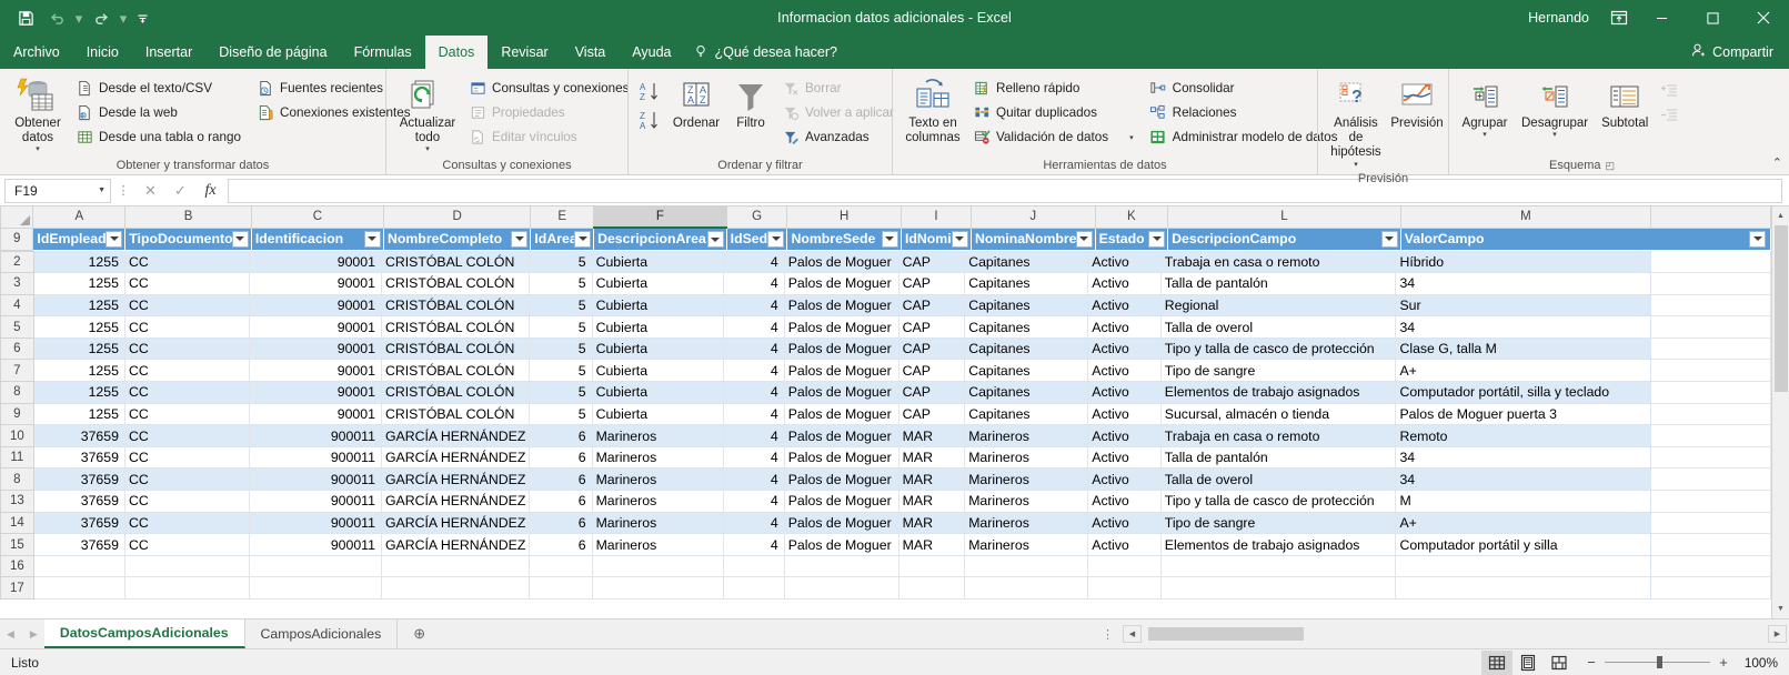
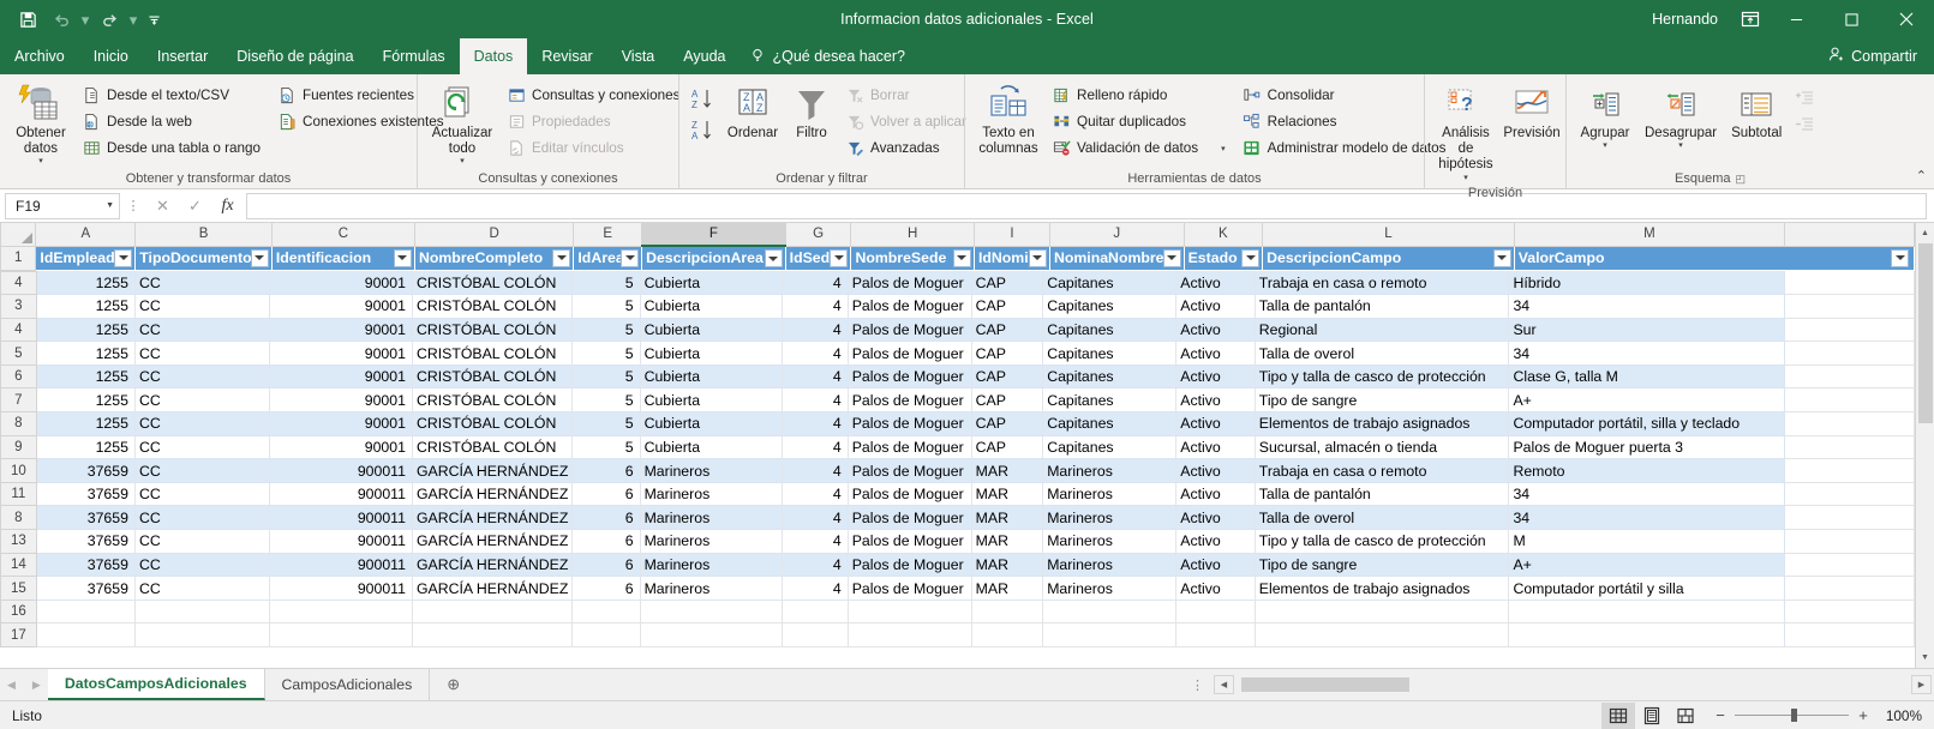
  ▾
  ▾
  Informacion datos adicionales - Excel
  Hernando
  Archivo
  Inicio
  Insertar
  Diseño de página
  Fórmulas
  Datos
  Revisar
  Vista
  Ayuda
  ¿Qué desea hacer?
  Compartir
  Obtener
  datos
  Desde el texto/CSV
  Desde la web
  Desde una tabla o rango
  Fuentes recientes
  Conexiones existentes
  Obtener y transformar datos
  Actualizar
  todo
  Consultas y conexiones
  Propiedades
  Editar vínculos
  Consultas y conexiones
  A
  Z
  Z
  A
  Z
  A
  A
  Z
  Ordenar
  Filtro
  Borrar
  Volver a aplicar
  Avanzadas
  Ordenar y filtrar
  Texto en
  columnas
  Relleno rápido
  Quitar duplicados
  Validación de datos
  Consolidar
  Relaciones
  Administrar modelo de datos
  Herramientas de datos
  ?
  Análisis de
  hipótesis
  Previsión
  Previsión
  Agrupar
  Desagrupar
  Subtotal
  Esquema
  ◰
  ⌃
  F19
  ⋮
  ✕
  ✓
  fx
  	A	B	C	D	E	F	G	H	I	J	K	L	M
- 9	IdEmplead	TipoDocumento	Identificacion	NombreCompleto	IdAre	DescripcionArea	IdSed	NombreSede	IdNomi	NominaNombre	Estado	DescripcionCampo	ValorCampo
+ 1	IdEmplead	TipoDocumento	Identificacion	NombreCompleto	IdAre	DescripcionArea	IdSed	NombreSede	IdNomi	NominaNombre	Estado	DescripcionCampo	ValorCampo
- 2	1255	CC	90001	CRISTÓBAL COLÓN	5	Cubierta	4	Palos de Moguer	CAP	Capitanes	Activo	Trabaja en casa o remoto	Híbrido
+ 4	1255	CC	90001	CRISTÓBAL COLÓN	5	Cubierta	4	Palos de Moguer	CAP	Capitanes	Activo	Trabaja en casa o remoto	Híbrido
  3	1255	CC	90001	CRISTÓBAL COLÓN	5	Cubierta	4	Palos de Moguer	CAP	Capitanes	Activo	Talla de pantalón	34
  4	1255	CC	90001	CRISTÓBAL COLÓN	5	Cubierta	4	Palos de Moguer	CAP	Capitanes	Activo	Regional	Sur
  5	1255	CC	90001	CRISTÓBAL COLÓN	5	Cubierta	4	Palos de Moguer	CAP	Capitanes	Activo	Talla de overol	34
  6	1255	CC	90001	CRISTÓBAL COLÓN	5	Cubierta	4	Palos de Moguer	CAP	Capitanes	Activo	Tipo y talla de casco de protección	Clase G, talla M
  7	1255	CC	90001	CRISTÓBAL COLÓN	5	Cubierta	4	Palos de Moguer	CAP	Capitanes	Activo	Tipo de sangre	A+
  8	1255	CC	90001	CRISTÓBAL COLÓN	5	Cubierta	4	Palos de Moguer	CAP	Capitanes	Activo	Elementos de trabajo asignados	Computador portátil, silla y teclado
  9	1255	CC	90001	CRISTÓBAL COLÓN	5	Cubierta	4	Palos de Moguer	CAP	Capitanes	Activo	Sucursal, almacén o tienda	Palos de Moguer puerta 3
  10	37659	CC	900011	GARCÍA HERNÁNDEZ	6	Marineros	4	Palos de Moguer	MAR	Marineros	Activo	Trabaja en casa o remoto	Remoto
  11	37659	CC	900011	GARCÍA HERNÁNDEZ	6	Marineros	4	Palos de Moguer	MAR	Marineros	Activo	Talla de pantalón	34
  8	37659	CC	900011	GARCÍA HERNÁNDEZ	6	Marineros	4	Palos de Moguer	MAR	Marineros	Activo	Talla de overol	34
  13	37659	CC	900011	GARCÍA HERNÁNDEZ	6	Marineros	4	Palos de Moguer	MAR	Marineros	Activo	Tipo y talla de casco de protección	M
  14	37659	CC	900011	GARCÍA HERNÁNDEZ	6	Marineros	4	Palos de Moguer	MAR	Marineros	Activo	Tipo de sangre	A+
  15	37659	CC	900011	GARCÍA HERNÁNDEZ	6	Marineros	4	Palos de Moguer	MAR	Marineros	Activo	Elementos de trabajo asignados	Computador portátil y silla
  16
  17
  ◀
  ▶
  DatosCamposAdicionales
  CamposAdicionales
  ⊕
  ⋮
  Listo
  −
  +
  100%
